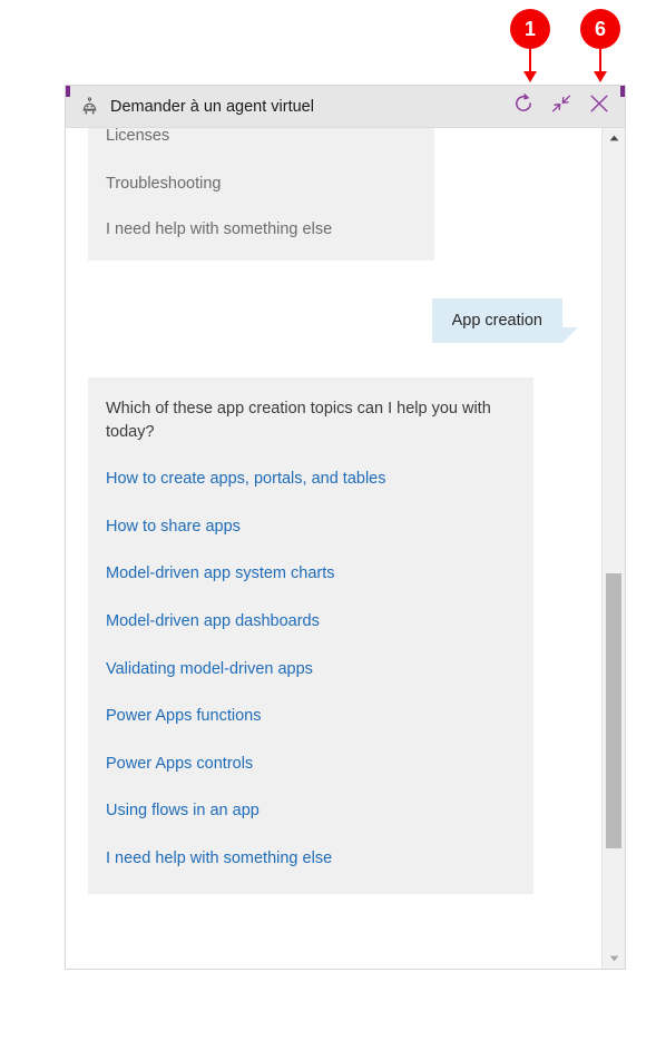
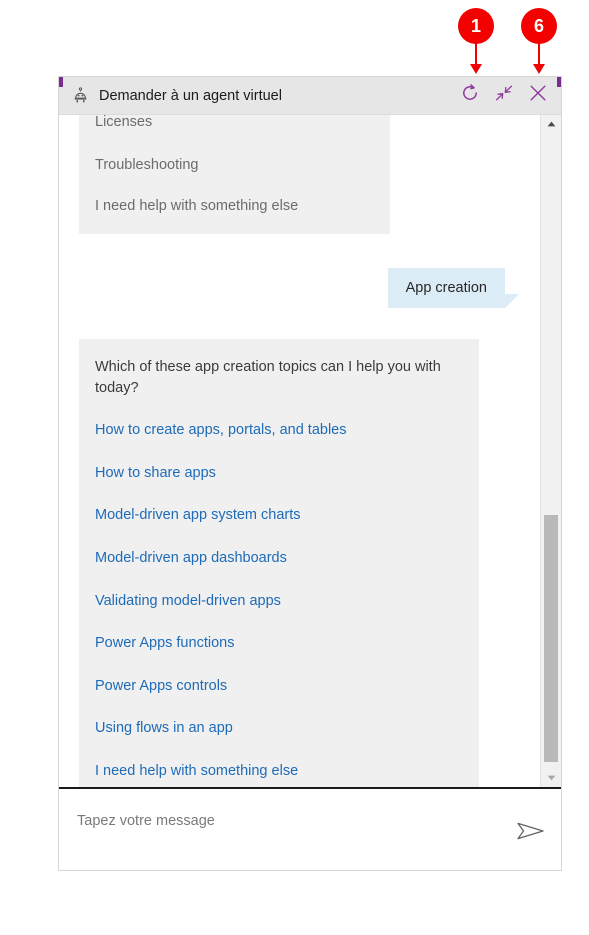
  Demander à un agent virtuel
  Licenses
  Troubleshooting
  I need help with something else
  App creation
  Which of these app creation topics can I help you with today?
  How to create apps, portals, and tables
  How to share apps
  Model-driven app system charts
  Model-driven app dashboards
  Validating model-driven apps
  Power Apps functions
  Power Apps controls
  Using flows in an app
  I need help with something else
+ Tapez votre message
  1
  6
